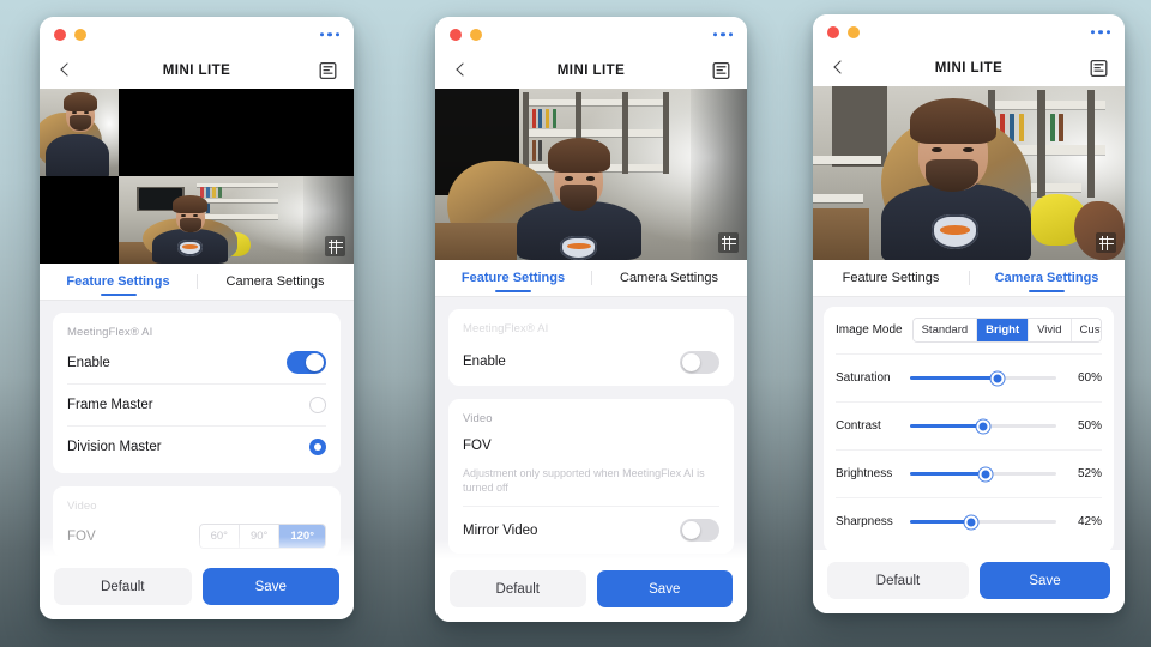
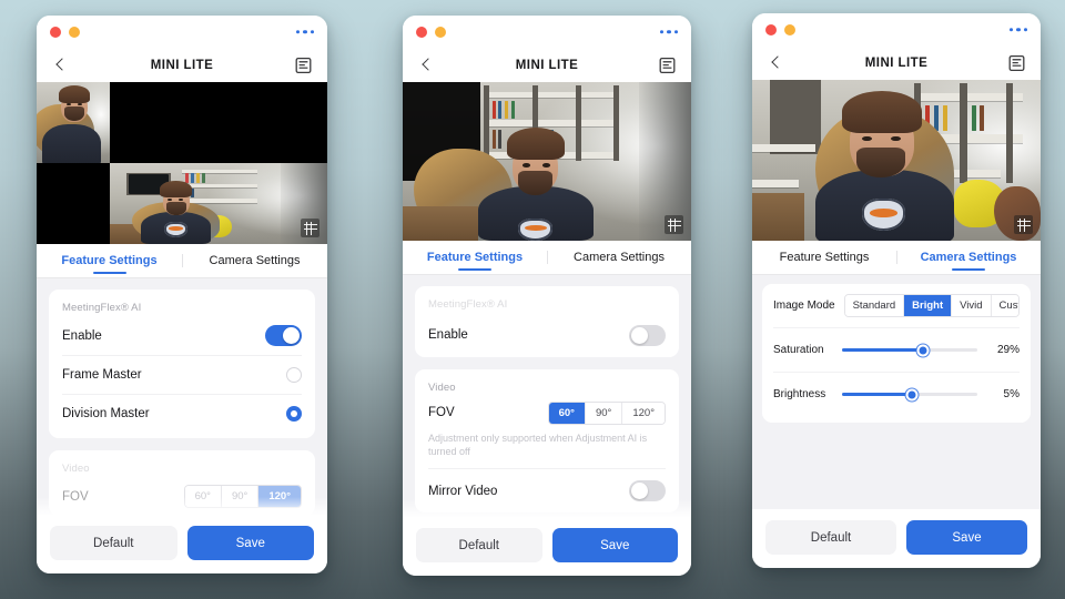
  MINI LITE
  Feature Settings
  Camera Settings
  MeetingFlex® AI
  Enable
  Frame Master
  Division Master
  Video
  Default
  Save
  MINI LITE
  Feature Settings
  Camera Settings
  MeetingFlex® AI
  Enable
  Video
  FOV
+ 60°
+ 90°
+ 120°
- Adjustment only supported when MeetingFlex AI is turned off
+ Adjustment only supported when Adjustment AI is turned off
  Mirror Video
  Default
  Save
  MINI LITE
  Feature Settings
  Camera Settings
  Image Mode
  Standard
  Bright
  Vivid
  Saturation
- 60%
+ 29%
- Contrast
- 50%
  Brightness
- 52%
+ 5%
- Sharpness
- 42%
  Default
  Save
